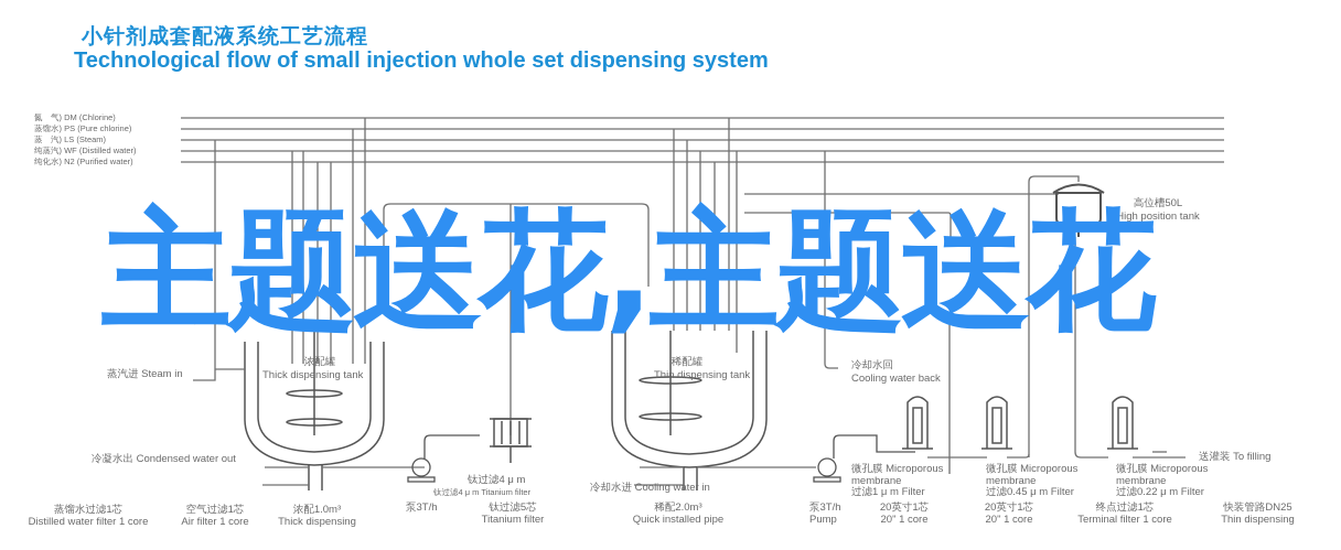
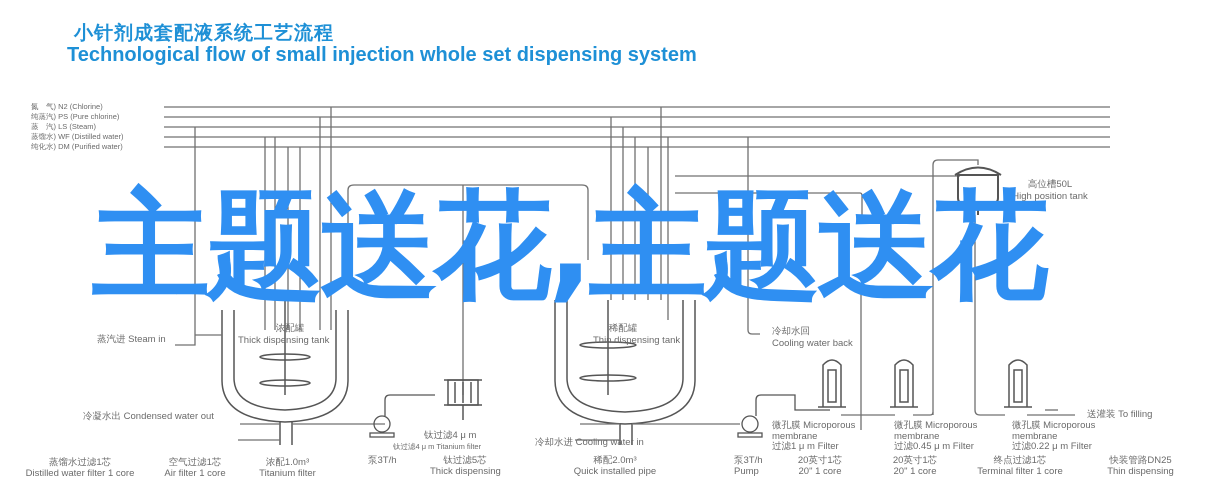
  小针剂成套配液系统工艺流程
  Technological flow of small injection whole set dispensing system
- 氮 气) DM (Chlorine)
+ 氮 气) N2 (Chlorine)
- 蒸馏水) PS (Pure chlorine)
+ 纯蒸汽) PS (Pure chlorine)
  蒸 汽) LS (Steam)
- 纯蒸汽) WF (Distilled water)
+ 蒸馏水) WF (Distilled water)
- 纯化水) N2 (Purified water)
+ 纯化水) DM (Purified water)
  高位槽50L
  High position tank
  本
  蒸汽进 Steam in
  浓配罐
  Thick dispensing tank
  稀配罐
  Thin dispensing tank
  冷却水回
  Cooling water back
  冷凝水出 Condensed water out
  冷却水进 Cooling water in
  钛过滤4 μ m
  钛过滤4 μ m Titanium filter
  送灌装 To filling
  微孔膜 Microporous
  membrane
  过滤1 μ m Filter
  微孔膜 Microporous
  membrane
  过滤0.45 μ m Filter
  微孔膜 Microporous
  membrane
  过滤0.22 μ m Filter
  蒸馏水过滤1芯
  Distilled water filter 1 core
  空气过滤1芯
  Air filter 1 core
  浓配1.0m³
- Thick dispensing
+ Titanium filter
  泵3T/h
  钛过滤5芯
- Titanium filter
+ Thick dispensing
  稀配2.0m³
  Quick installed pipe
  泵3T/h
  Pump
  20英寸1芯
  20" 1 core
  20英寸1芯
  20" 1 core
  终点过滤1芯
  Terminal filter 1 core
  快装管路DN25
  Thin dispensing
  主题送花,主题送花
